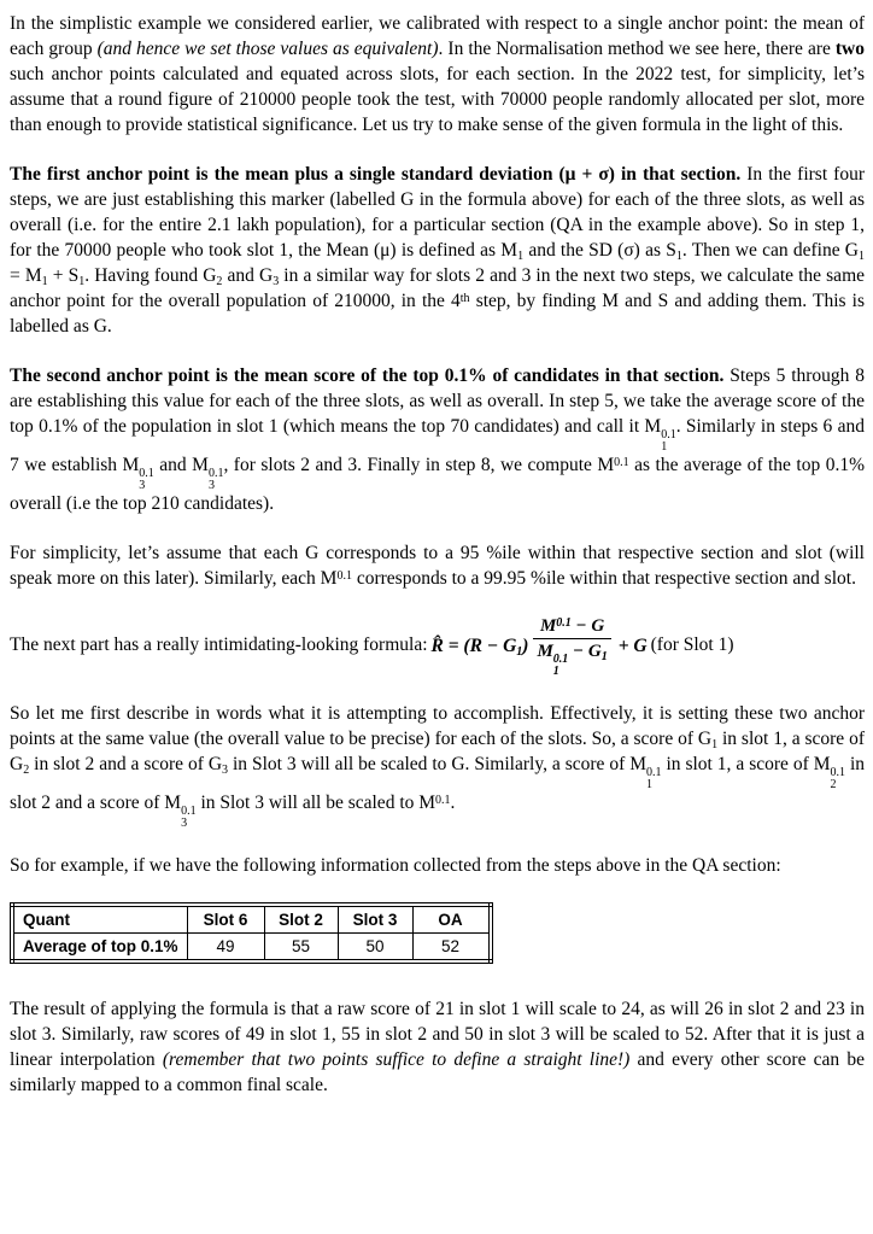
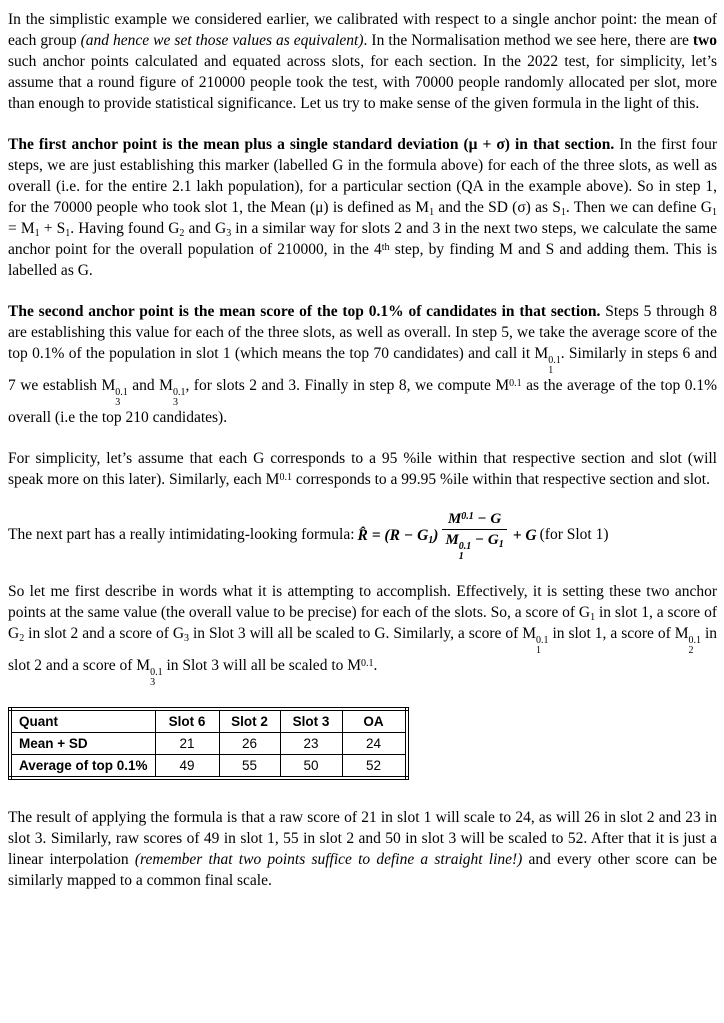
  In the simplistic example we considered earlier, we calibrated with respect to a single anchor point: the mean of each group (and hence we set those values as equivalent). In the Normalisation method we see here, there are two such anchor points calculated and equated across slots, for each section. In the 2022 test, for simplicity, let’s assume that a round figure of 210000 people took the test, with 70000 people randomly allocated per slot, more than enough to provide statistical significance. Let us try to make sense of the given formula in the light of this.
  The first anchor point is the mean plus a single standard deviation (μ + σ) in that section. In the first four steps, we are just establishing this marker (labelled G in the formula above) for each of the three slots, as well as overall (i.e. for the entire 2.1 lakh population), for a particular section (QA in the example above). So in step 1, for the 70000 people who took slot 1, the Mean (μ) is defined as M1 and the SD (σ) as S1. Then we can define G1 = M1 + S1. Having found G2 and G3 in a similar way for slots 2 and 3 in the next two steps, we calculate the same anchor point for the overall population of 210000, in the 4th step, by finding M and S and adding them. This is labelled as G.
  The second anchor point is the mean score of the top 0.1% of candidates in that section. Steps 5 through 8 are establishing this value for each of the three slots, as well as overall. In step 5, we take the average score of the top 0.1% of the population in slot 1 (which means the top 70 candidates) and call it M
  0.1
  1
  . Similarly in steps 6 and 7 we establish M
  0.1
  3
  and M
  0.1
  3
  , for slots 2 and 3. Finally in step 8, we compute M0.1 as the average of the top 0.1% overall (i.e the top 210 candidates).
  For simplicity, let’s assume that each G corresponds to a 95 %ile within that respective section and slot (will speak more on this later). Similarly, each M0.1 corresponds to a 99.95 %ile within that respective section and slot.
  The next part has a really intimidating-looking formula:
  R̂ = (R − G1)
  M0.1 − G
  M
  0.1
  1
  − G1
  + G
  (for Slot 1)
  So let me first describe in words what it is attempting to accomplish. Effectively, it is setting these two anchor points at the same value (the overall value to be precise) for each of the slots. So, a score of G1 in slot 1, a score of G2 in slot 2 and a score of G3 in Slot 3 will all be scaled to G. Similarly, a score of M
  0.1
  1
  in slot 1, a score of M
  0.1
  2
  in slot 2 and a score of M
  0.1
  3
  in Slot 3 will all be scaled to M0.1.
- So for example, if we have the following information collected from the steps above in the QA section:
  Quant	Slot 6	Slot 2	Slot 3	OA
+ Mean + SD	21	26	23	24
  Average of top 0.1%	49	55	50	52
  The result of applying the formula is that a raw score of 21 in slot 1 will scale to 24, as will 26 in slot 2 and 23 in slot 3. Similarly, raw scores of 49 in slot 1, 55 in slot 2 and 50 in slot 3 will be scaled to 52. After that it is just a linear interpolation (remember that two points suffice to define a straight line!) and every other score can be similarly mapped to a common final scale.
